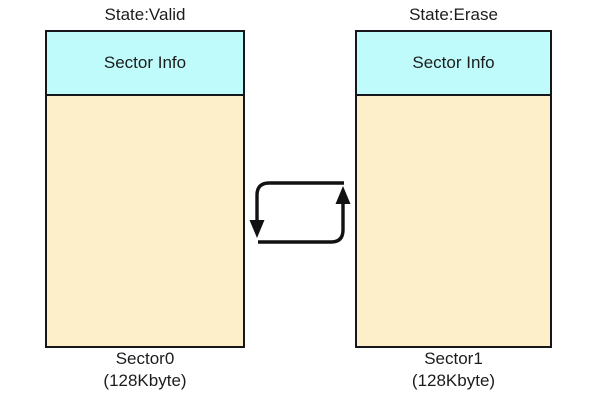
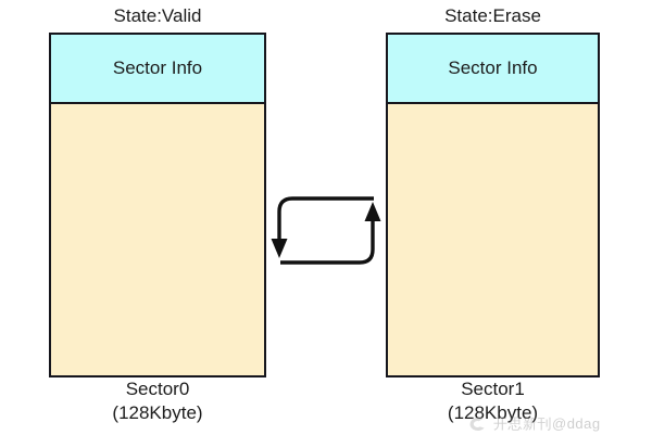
  State:Valid
  Sector Info
  Sector0
  (128Kbyte)
  State:Erase
  Sector Info
  Sector1
  (128Kbyte)
+ 开思新刊@ddag
